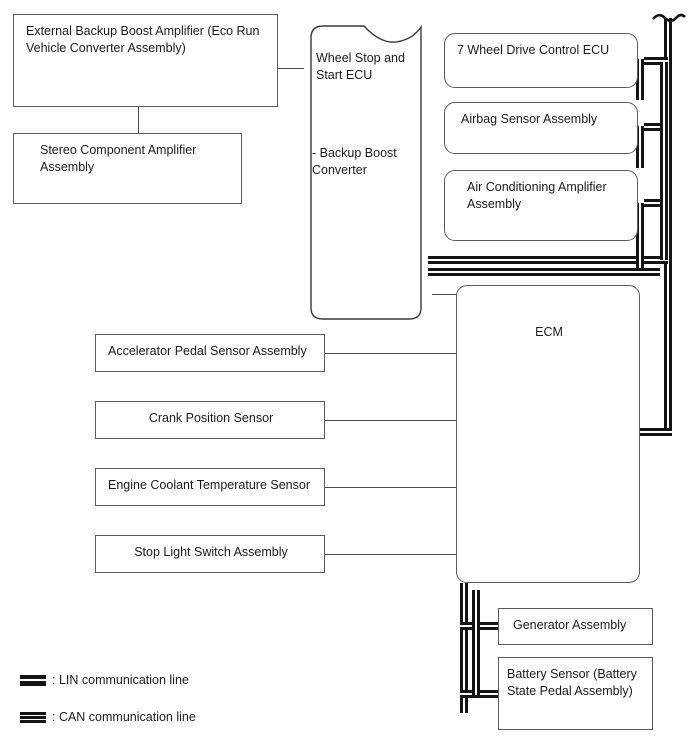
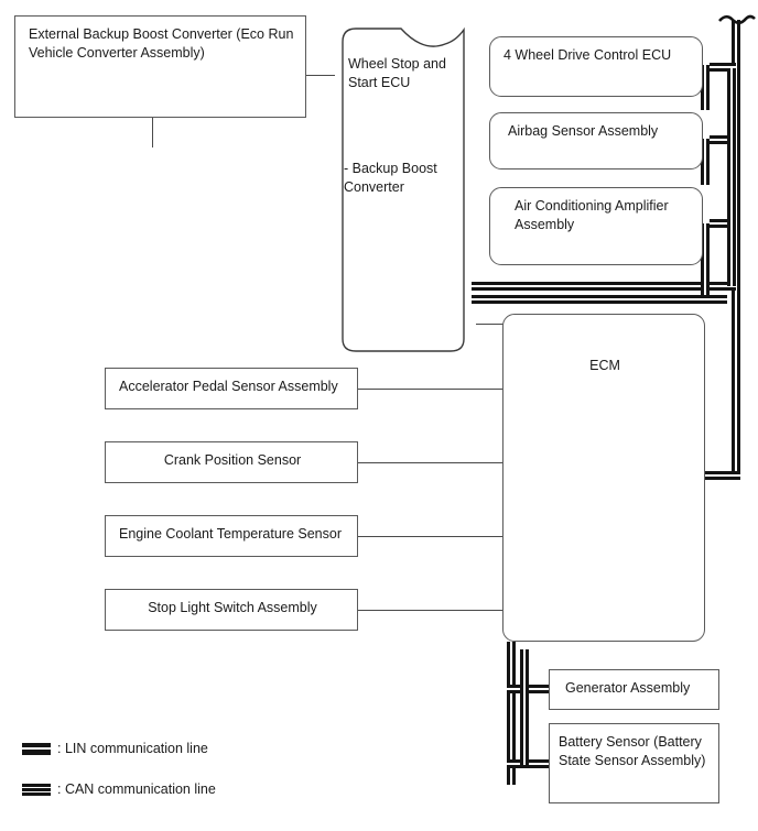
- External Backup Boost Amplifier (Eco Run Vehicle Converter Assembly)
+ External Backup Boost Converter (Eco Run Vehicle Converter Assembly)
- Stereo Component Amplifier Assembly
  Wheel Stop and Start ECU
  - Backup Boost Converter
- 7 Wheel Drive Control ECU
+ 4 Wheel Drive Control ECU
  Airbag Sensor Assembly
  Air Conditioning Amplifier Assembly
  ECM
  Accelerator Pedal Sensor Assembly
  Crank Position Sensor
  Engine Coolant Temperature Sensor
  Stop Light Switch Assembly
  Generator Assembly
- Battery Sensor (Battery State Pedal Assembly)
+ Battery Sensor (Battery State Sensor Assembly)
  : LIN communication line
  : CAN communication line
